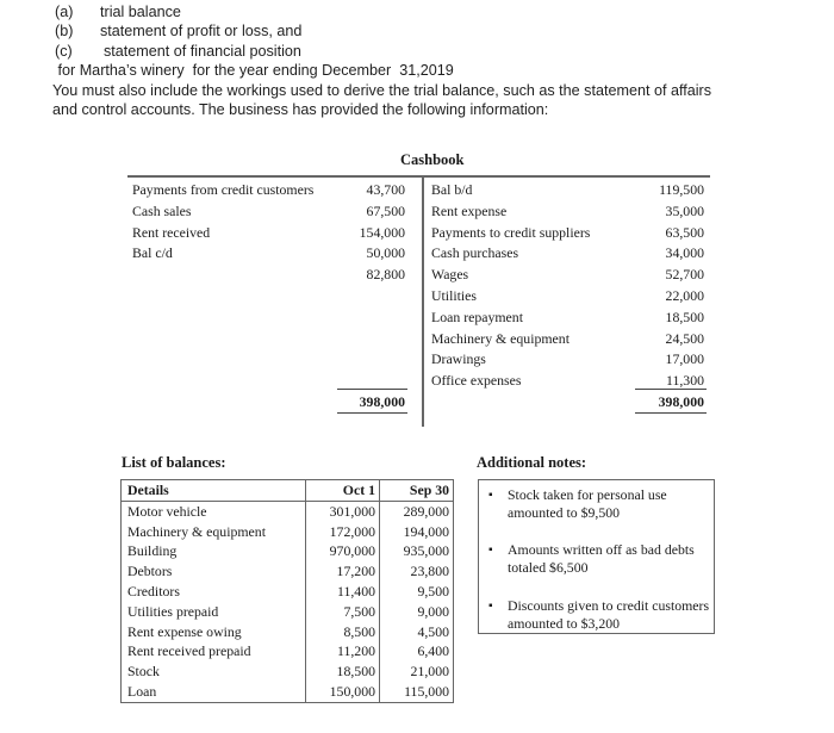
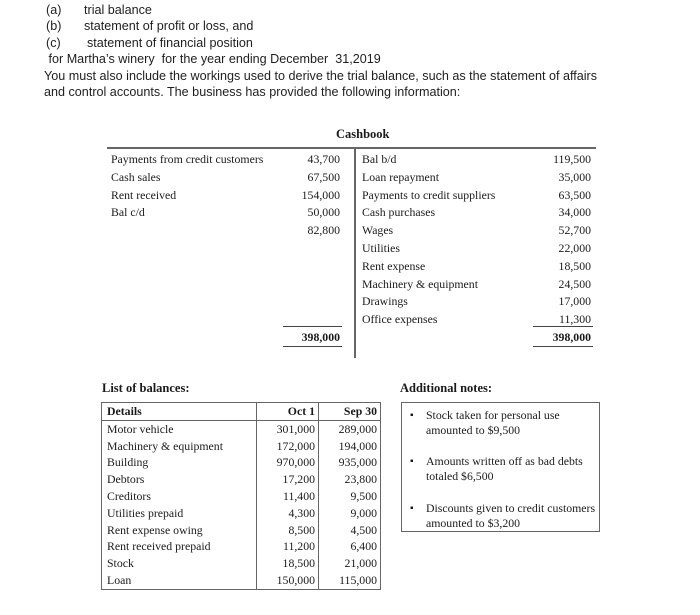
  (a)
  trial balance
  (b)
  statement of profit or loss, and
  (c)
  statement of financial position
  for Martha’s winery for the year ending December 31,2019
  You must also include the workings used to derive the trial balance, such as the statement of affairs
  and control accounts. The business has provided the following information:
  Cashbook
  Payments from credit customers
  Cash sales
  Rent received
  Bal c/d
  43,700
  67,500
  154,000
  50,000
  82,800
  Bal b/d
- Rent expense
+ Loan repayment
  Payments to credit suppliers
  Cash purchases
  Wages
  Utilities
- Loan repayment
+ Rent expense
  Machinery & equipment
  Drawings
  Office expenses
  119,500
  35,000
  63,500
  34,000
  52,700
  22,000
  18,500
  24,500
  17,000
  11,300
  398,000
  398,000
  List of balances:
  Details	Oct 1	Sep 30
  Motor vehicle	301,000	289,000
  Machinery & equipment	172,000	194,000
  Building	970,000	935,000
  Debtors	17,200	23,800
  Creditors	11,400	9,500
- Utilities prepaid	7,500	9,000
+ Utilities prepaid	4,300	9,000
  Rent expense owing	8,500	4,500
  Rent received prepaid	11,200	6,400
  Stock	18,500	21,000
  Loan	150,000	115,000
  Additional notes:
  ▪
  Stock taken for personal use amounted to $9,500
  ▪
  Amounts written off as bad debts totaled $6,500
  ▪
  Discounts given to credit customers amounted to $3,200
